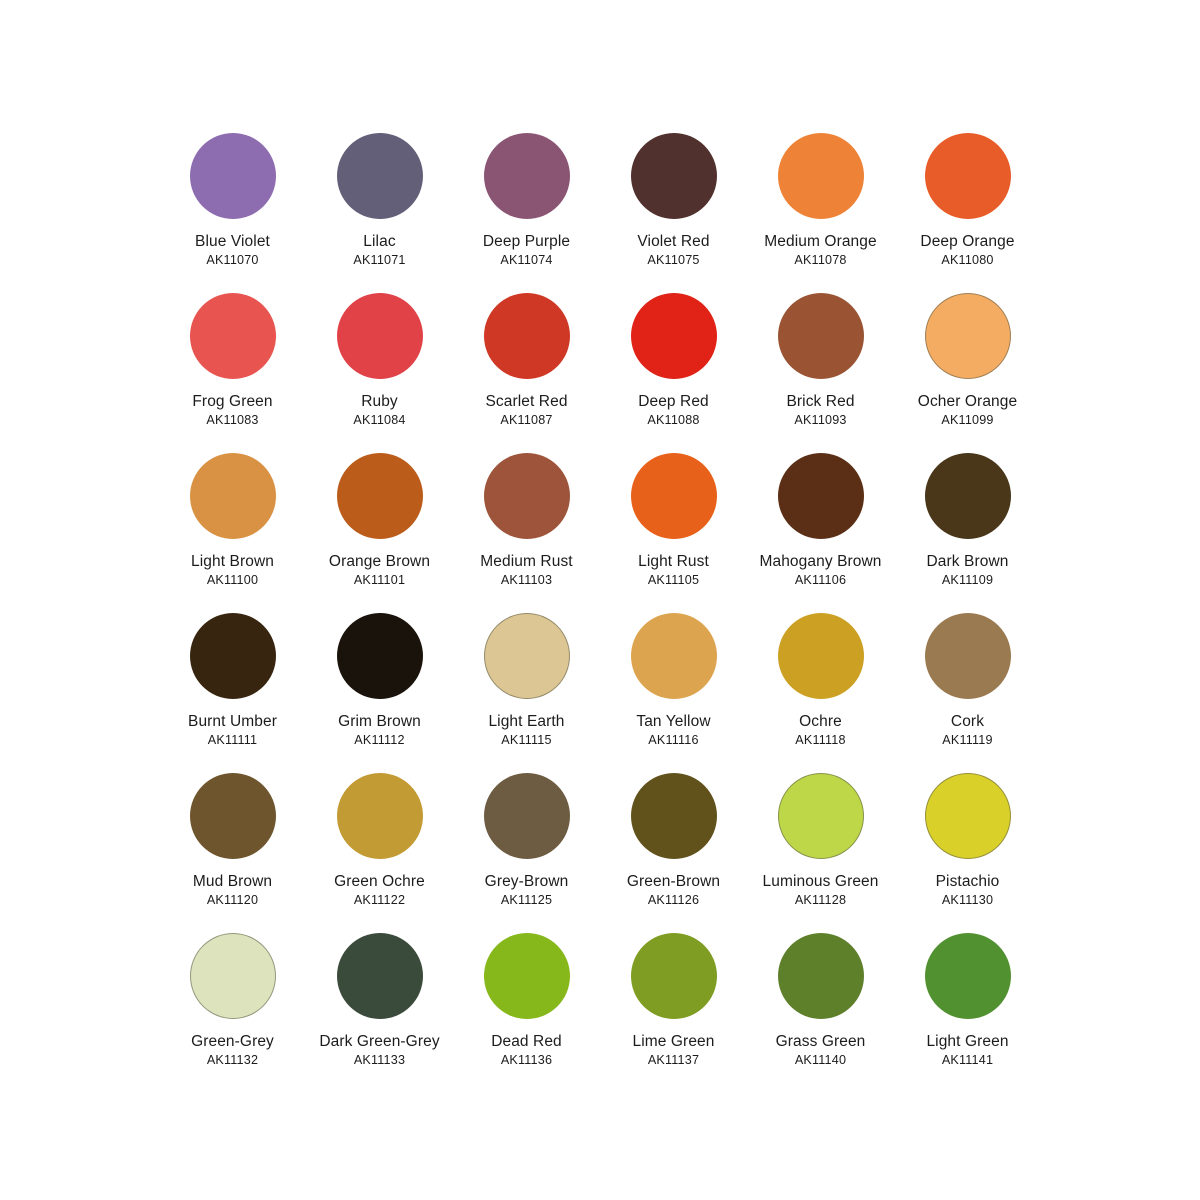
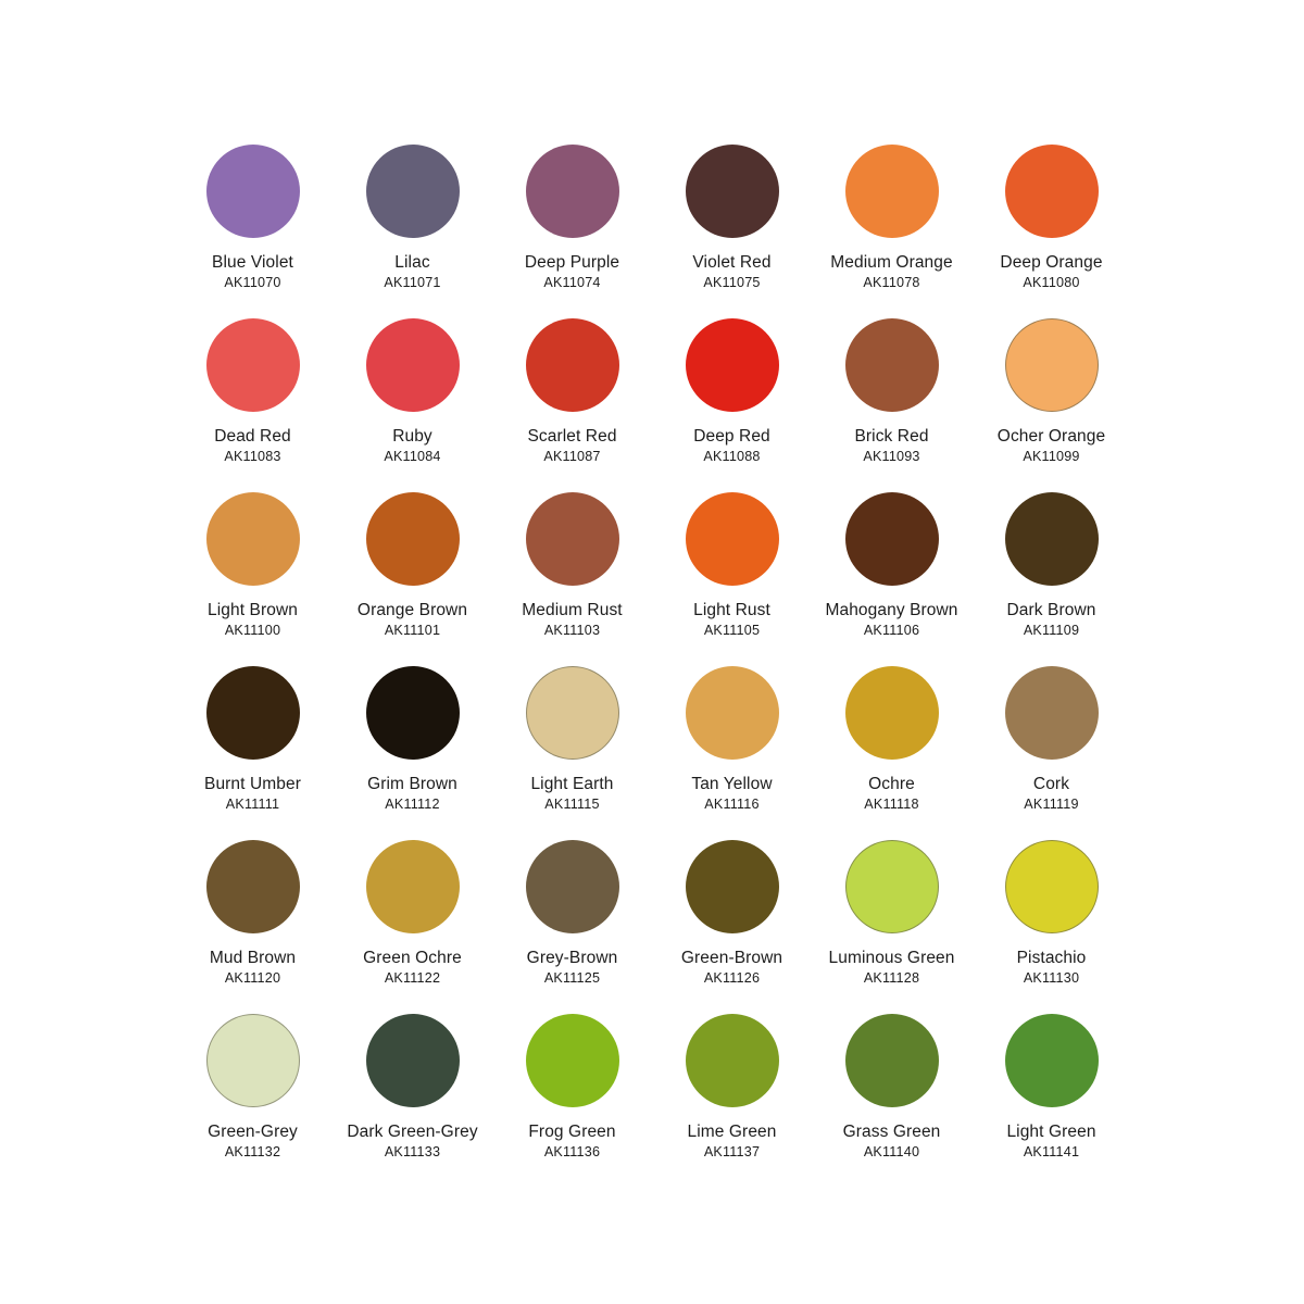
  Blue Violet
  AK11070
  Lilac
  AK11071
  Deep Purple
  AK11074
  Violet Red
  AK11075
  Medium Orange
  AK11078
  Deep Orange
  AK11080
- Frog Green
+ Dead Red
  AK11083
  Ruby
  AK11084
  Scarlet Red
  AK11087
  Deep Red
  AK11088
  Brick Red
  AK11093
  Ocher Orange
  AK11099
  Light Brown
  AK11100
  Orange Brown
  AK11101
  Medium Rust
  AK11103
  Light Rust
  AK11105
  Mahogany Brown
  AK11106
  Dark Brown
  AK11109
  Burnt Umber
  AK11111
  Grim Brown
  AK11112
  Light Earth
  AK11115
  Tan Yellow
  AK11116
  Ochre
  AK11118
  Cork
  AK11119
  Mud Brown
  AK11120
  Green Ochre
  AK11122
  Grey-Brown
  AK11125
  Green-Brown
  AK11126
  Luminous Green
  AK11128
  Pistachio
  AK11130
  Green-Grey
  AK11132
  Dark Green-Grey
  AK11133
- Dead Red
+ Frog Green
  AK11136
  Lime Green
  AK11137
  Grass Green
  AK11140
  Light Green
  AK11141
